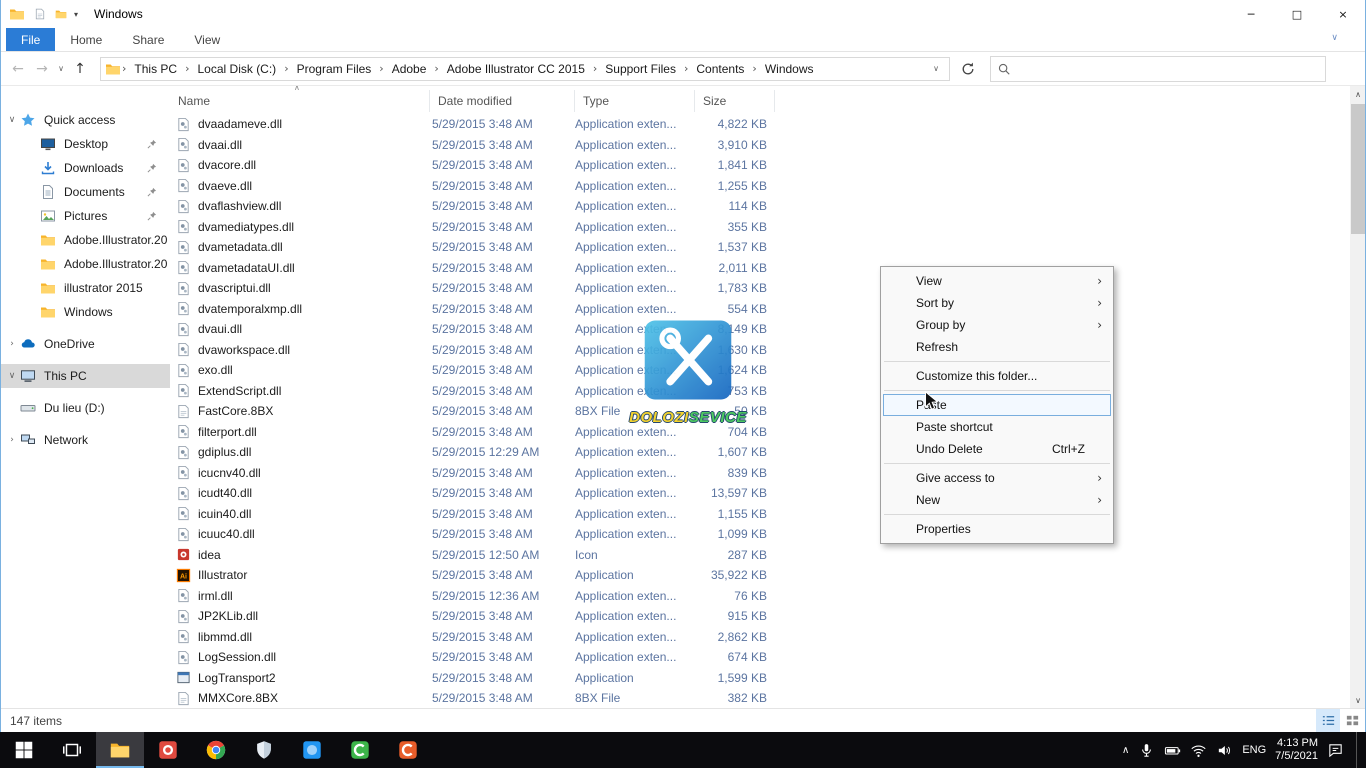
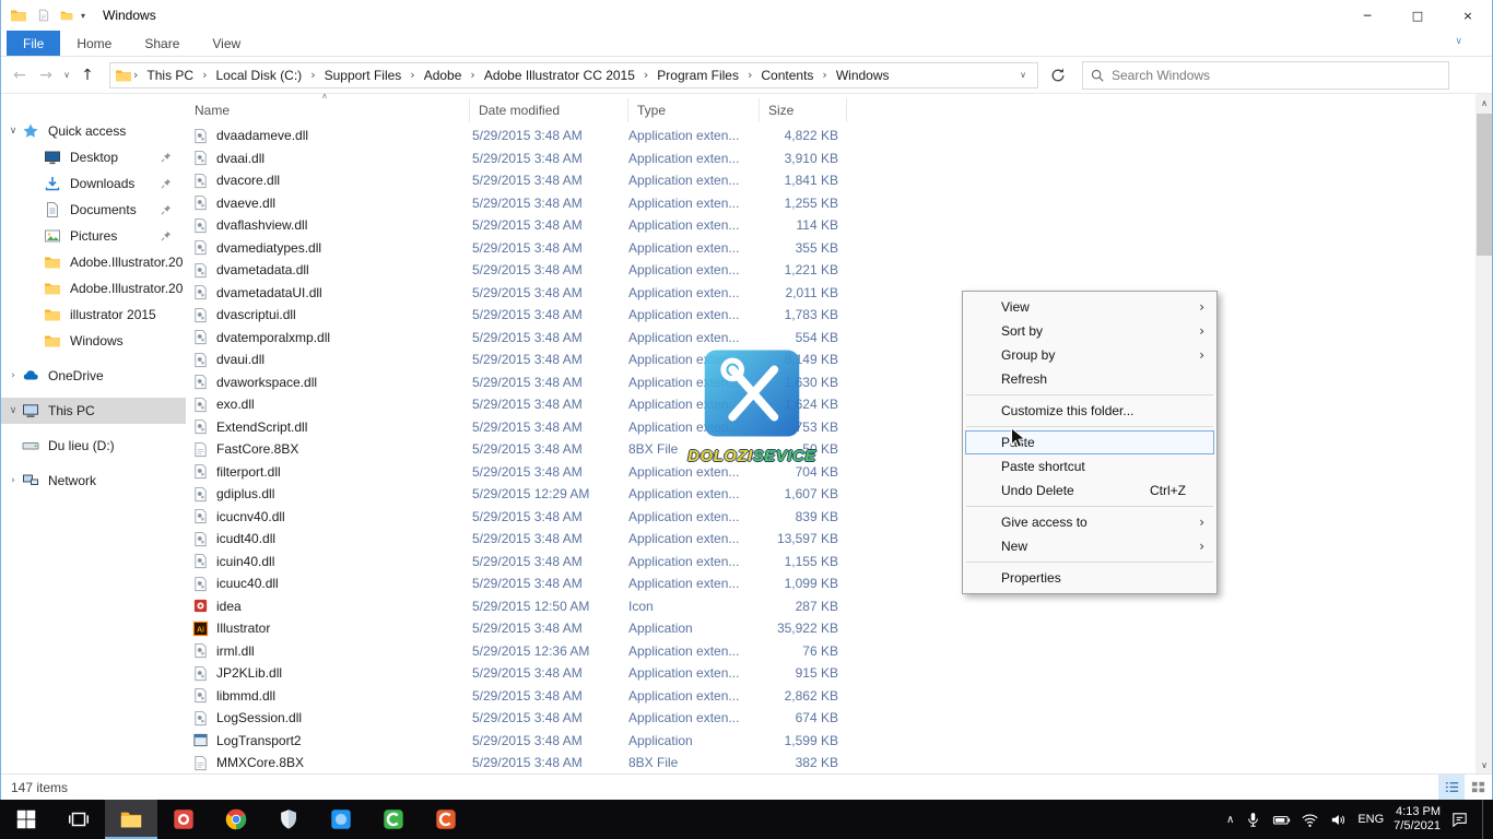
  ▾
  Windows
  ─
  □
  ×
  File
  Home
  Share
  View
  ∨
  ←
  →
  ∨
  ↑
  ›
  This PC
  ›
  Local Disk (C:)
  ›
- Program Files
+ Support Files
  ›
  Adobe
  ›
  Adobe Illustrator CC 2015
  ›
- Support Files
+ Program Files
  ›
  Contents
  ›
  Windows
  ∨
+ Search Windows
  ∨
  Quick access
  Desktop
  Downloads
  Documents
  Pictures
  Adobe.Illustrator.20
  Adobe.Illustrator.20
  illustrator 2015
  Windows
  ›
  OneDrive
  ∨
  This PC
  Du lieu (D:)
  ›
  Network
  Name
  Date modified
  Type
  Size
  ∧
  dvaadameve.dll
  5/29/2015 3:48 AM
  Application exten...
  4,822 KB
  dvaai.dll
  5/29/2015 3:48 AM
  Application exten...
  3,910 KB
  dvacore.dll
  5/29/2015 3:48 AM
  Application exten...
  1,841 KB
  dvaeve.dll
  5/29/2015 3:48 AM
  Application exten...
  1,255 KB
  dvaflashview.dll
  5/29/2015 3:48 AM
  Application exten...
  114 KB
  dvamediatypes.dll
  5/29/2015 3:48 AM
  Application exten...
  355 KB
  dvametadata.dll
  5/29/2015 3:48 AM
  Application exten...
- 1,537 KB
+ 1,221 KB
  dvametadataUI.dll
  5/29/2015 3:48 AM
  Application exten...
  2,011 KB
  dvascriptui.dll
  5/29/2015 3:48 AM
  Application exten...
  1,783 KB
  dvatemporalxmp.dll
  5/29/2015 3:48 AM
  Application exten...
  554 KB
  dvaui.dll
  5/29/2015 3:48 AM
  dvaworkspace.dll
  5/29/2015 3:48 AM
  exo.dll
  5/29/2015 3:48 AM
  ExtendScript.dll
  5/29/2015 3:48 AM
  53 KB
  FastCore.8BX
  5/29/2015 3:48 AM
  8BX File
  50 KB
  filterport.dll
  5/29/2015 3:48 AM
  Application exten...
  704 KB
  gdiplus.dll
  5/29/2015 12:29 AM
  Application exten...
  1,607 KB
  icucnv40.dll
  5/29/2015 3:48 AM
  Application exten...
  839 KB
  icudt40.dll
  5/29/2015 3:48 AM
  Application exten...
  13,597 KB
  icuin40.dll
  5/29/2015 3:48 AM
  Application exten...
  1,155 KB
  icuuc40.dll
  5/29/2015 3:48 AM
  Application exten...
  1,099 KB
  idea
  5/29/2015 12:50 AM
  Icon
  287 KB
  Illustrator
  5/29/2015 3:48 AM
  Application
  35,922 KB
  irml.dll
  5/29/2015 12:36 AM
  Application exten...
  76 KB
  JP2KLib.dll
  5/29/2015 3:48 AM
  Application exten...
  915 KB
  libmmd.dll
  5/29/2015 3:48 AM
  Application exten...
  2,862 KB
  LogSession.dll
  5/29/2015 3:48 AM
  Application exten...
  674 KB
  LogTransport2
  5/29/2015 3:48 AM
  Application
  1,599 KB
  MMXCore.8BX
  5/29/2015 3:48 AM
  8BX File
  382 KB
  ∧
  ∨
  147 items
  View
  ›
  Sort by
  ›
  Group by
  ›
  Refresh
  Customize this folder...
  Paste shortcut
  Undo Delete
  Ctrl+Z
  Give access to
  ›
  New
  ›
  Properties
  DOLOZISEVICE
  ∧
  ENG
  4:13 PM
  7/5/2021
